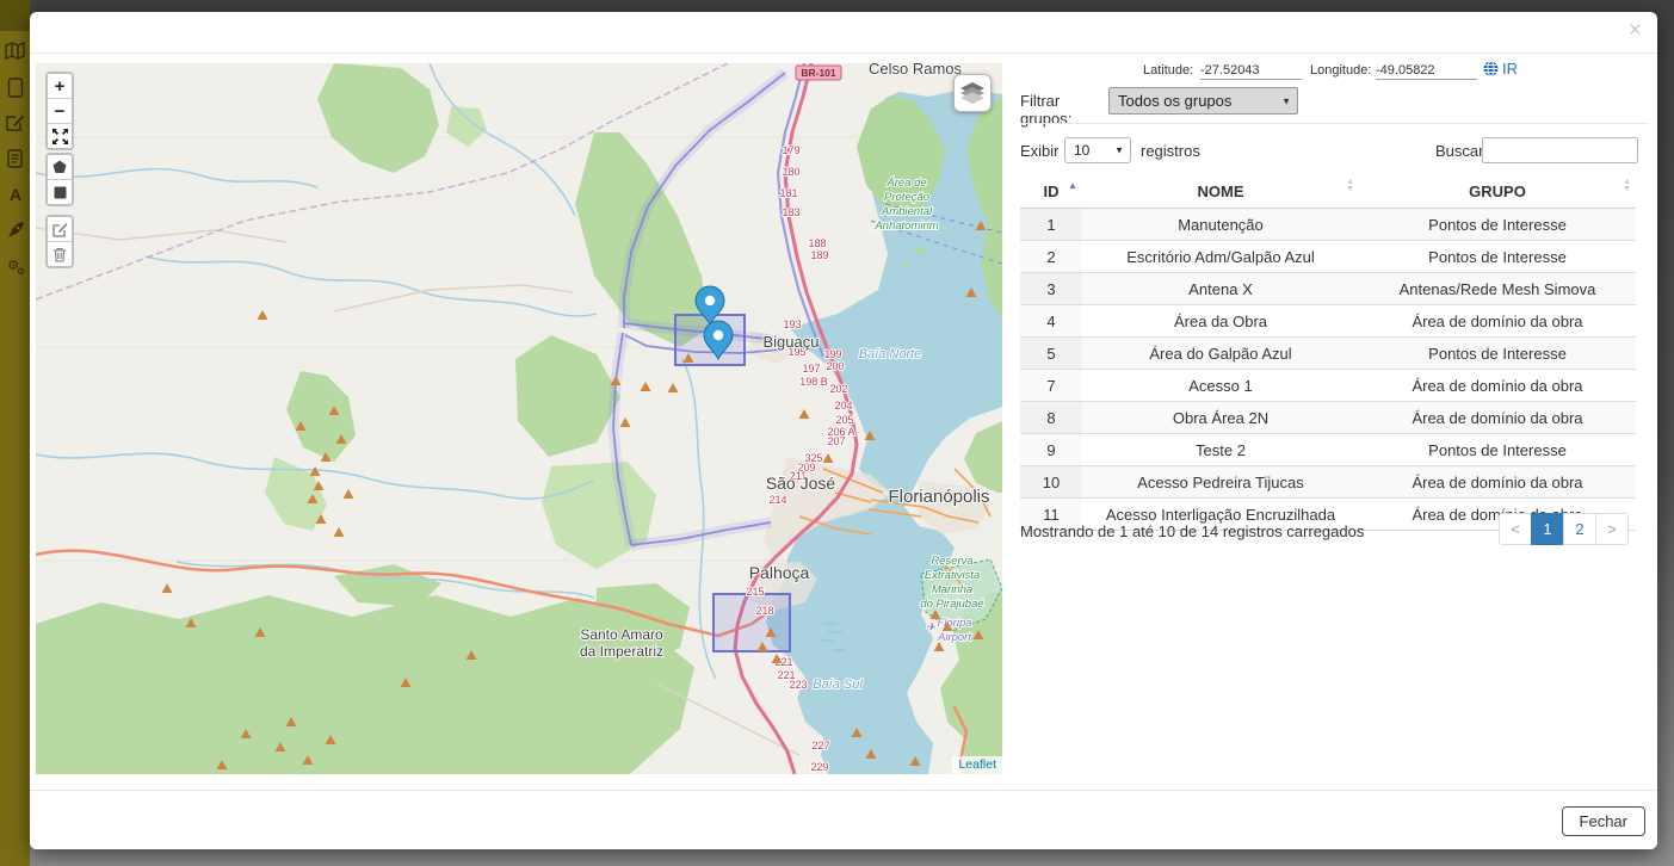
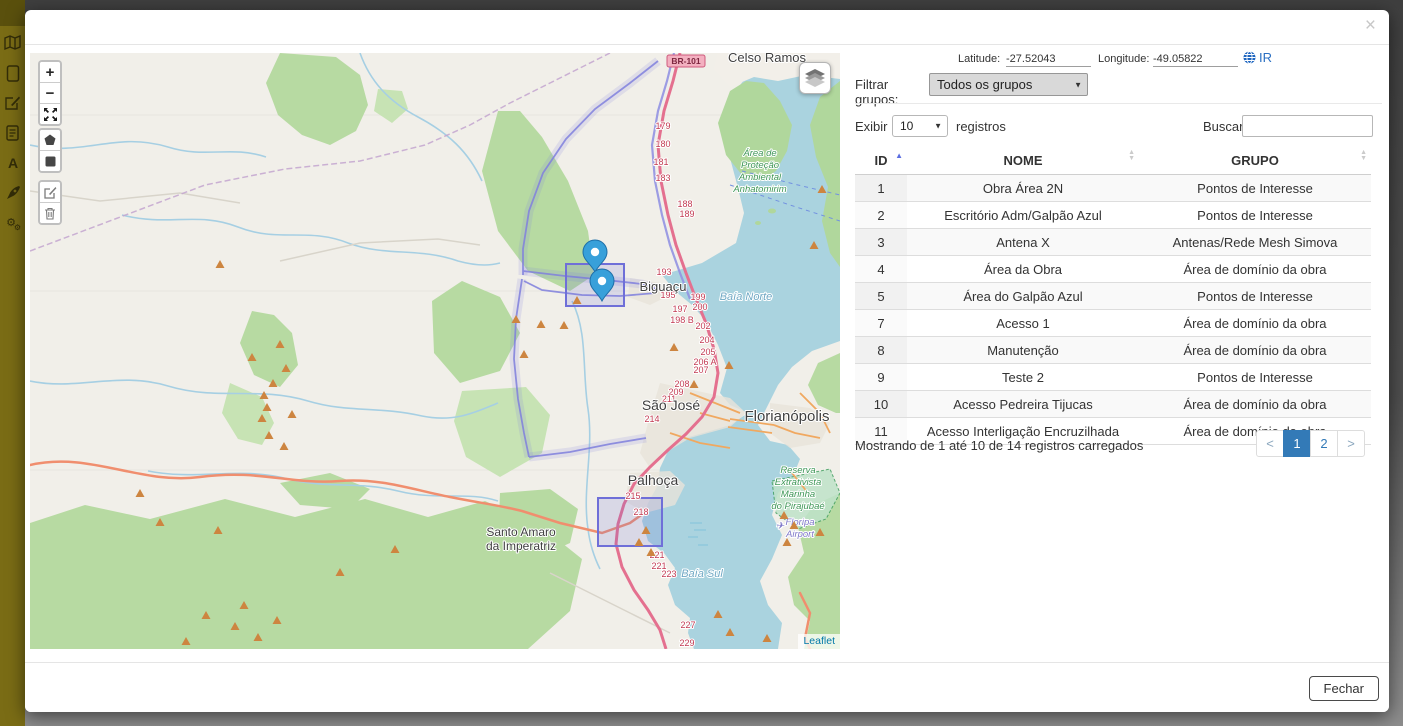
  A
  ⚙
  ⚙
  ×
  BR-101
  179
  180
  181
  183
  188
  189
  193
  195
  197
  198 B
  199
  200
  202
  204
  205
  206 A
  207
- 325
+ 208
  209
  211
  214
  215
  218
  221
  223
  227
  229
  Celso Ramos
  Biguaçu
  São José
  Florianópolis
  Palhoça
  Santo Amaro
  da Imperatriz
  Baía Norte
  Baía Sul
  Área de
  Proteção
  Ambiental
  Anhatomirim
  Reserva
  Extrativista
  Marinha
  do Pirajubaé
  ✈
  Floripa
  Airport
  +
  −
  Leaflet
  Latitude:
  -27.52043
  Longitude:
  -49.05822
  IR
  Filtrar grupos:
  Todos os grupos
  ▼
  Exibir
  10
  ▼
  registros
  Busca
  ID ▲	NOME	GRUPO
- 1	Manutenção	Pontos de Interesse
+ 1	Obra Área 2N	Pontos de Interesse
  2	Escritório Adm/Galpão Azul	Pontos de Interesse
  3	Antena X	Antenas/Rede Mesh Simova
  4	Área da Obra	Área de domínio da obra
  5	Área do Galpão Azul	Pontos de Interesse
  7	Acesso 1	Área de domínio da obra
- 8	Obra Área 2N	Área de domínio da obra
+ 8	Manutenção	Área de domínio da obra
  9	Teste 2	Pontos de Interesse
  10	Acesso Pedreira Tijucas	Área de domínio da obra
  11	Acesso Interligação Encruzilhada	Área de dom
  Mostrando de 1 até 10 de 14 registros carregados
  < 1 2 >
  Fechar
